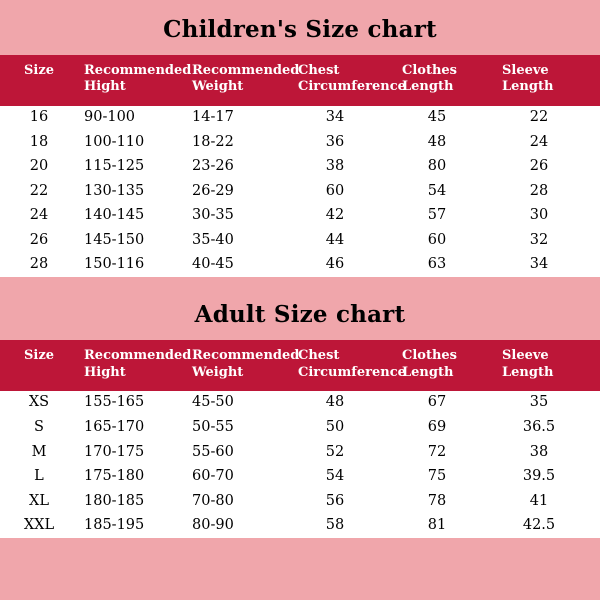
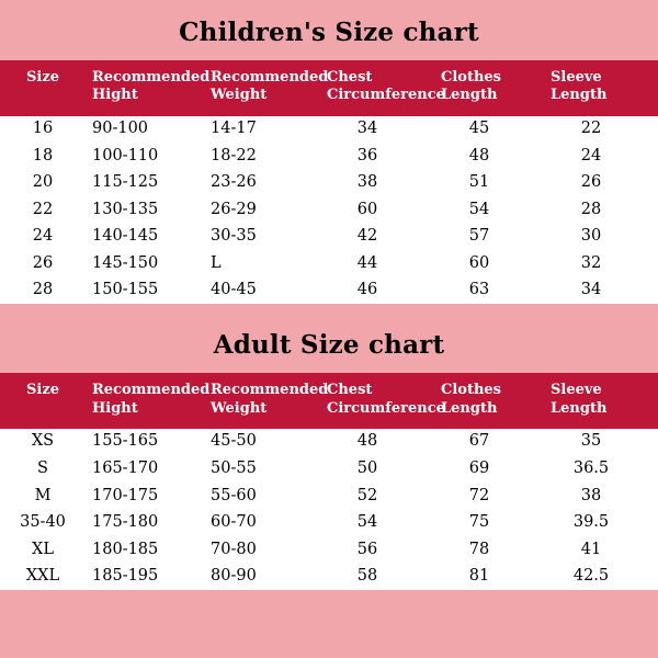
  Children's Size chart
  Size	Recommended Hight	Recommended Weight	Chest Circumferenc	Clothes Length	Sleeve Length
  16	90-100	14-17	34	45	22
  18	100-110	18-22	36	48	24
- 20	115-125	23-26	38	80	26
+ 20	115-125	23-26	38	51	26
  22	130-135	26-29	60	54	28
  24	140-145	30-35	42	57	30
- 26	145-150	35-40	44	60	32
+ 26	145-150	L	44	60	32
- 28	150-116	40-45	46	63	34
+ 28	150-155	40-45	46	63	34
  Adult Size chart
  Size	Recommended Hight	Recommended Weight	Chest Circumferenc	Clothes Length	Sleeve Length
  XS	155-165	45-50	48	67	35
  S	165-170	50-55	50	69	36.5
  M	170-175	55-60	52	72	38
- L	175-180	60-70	54	75	39.5
+ 35-40	175-180	60-70	54	75	39.5
  XL	180-185	70-80	56	78	41
  XXL	185-195	80-90	58	81	42.5
